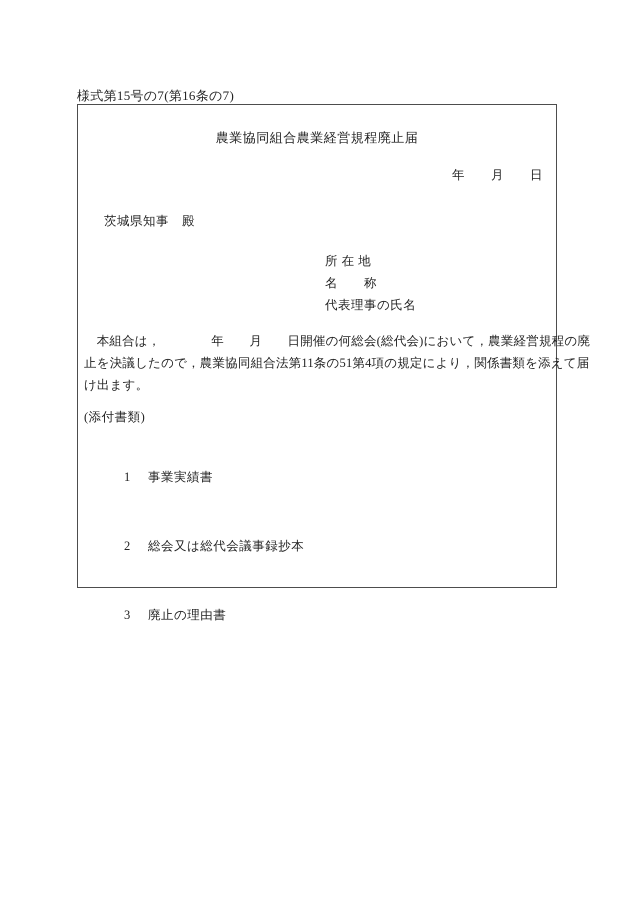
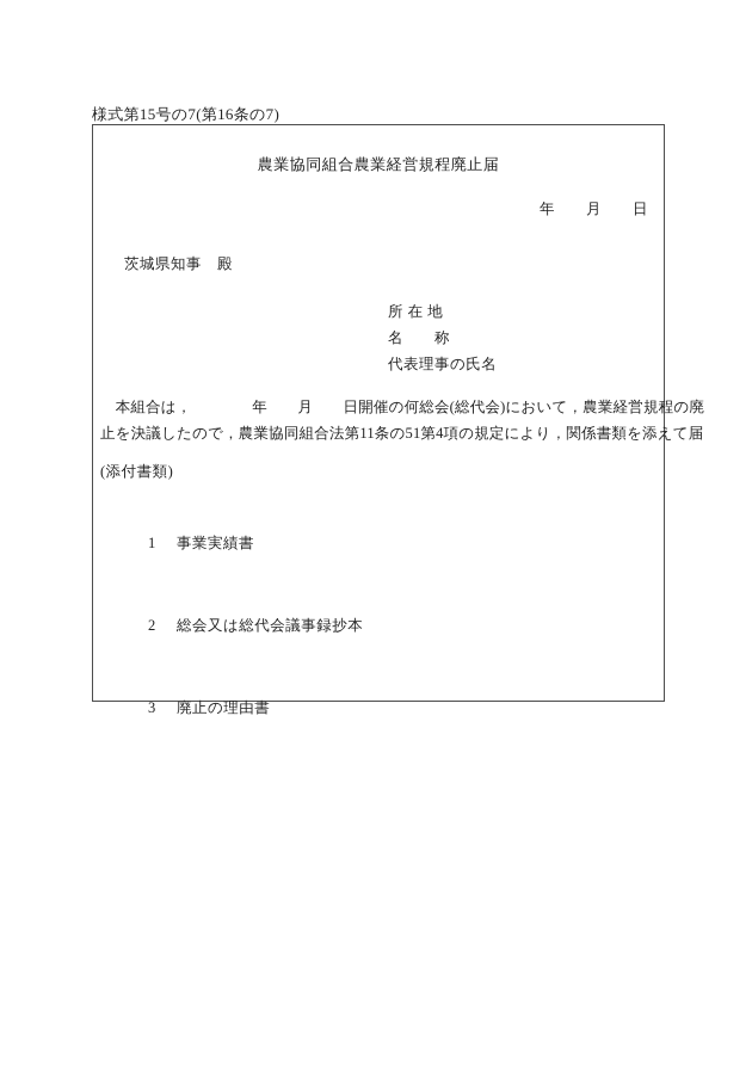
  様式第15号の7(第16条の7)
  農業協同組合農業経営規程廃止届
  年 月 日
  茨城県知事 殿
  所 在 地
  名 称
  代表理事の氏名
  本組合は， 年 月 日開催の何総会(総代会)において，農業経営規程の廃
  止を決議したので，農業協同組合法第11条の51第4項の規定により，関係書類を添えて届
- け出ます。
  (添付書類)
  1 事業実績書
  2 総会又は総代会議事録抄本
  3 廃止の理由書
